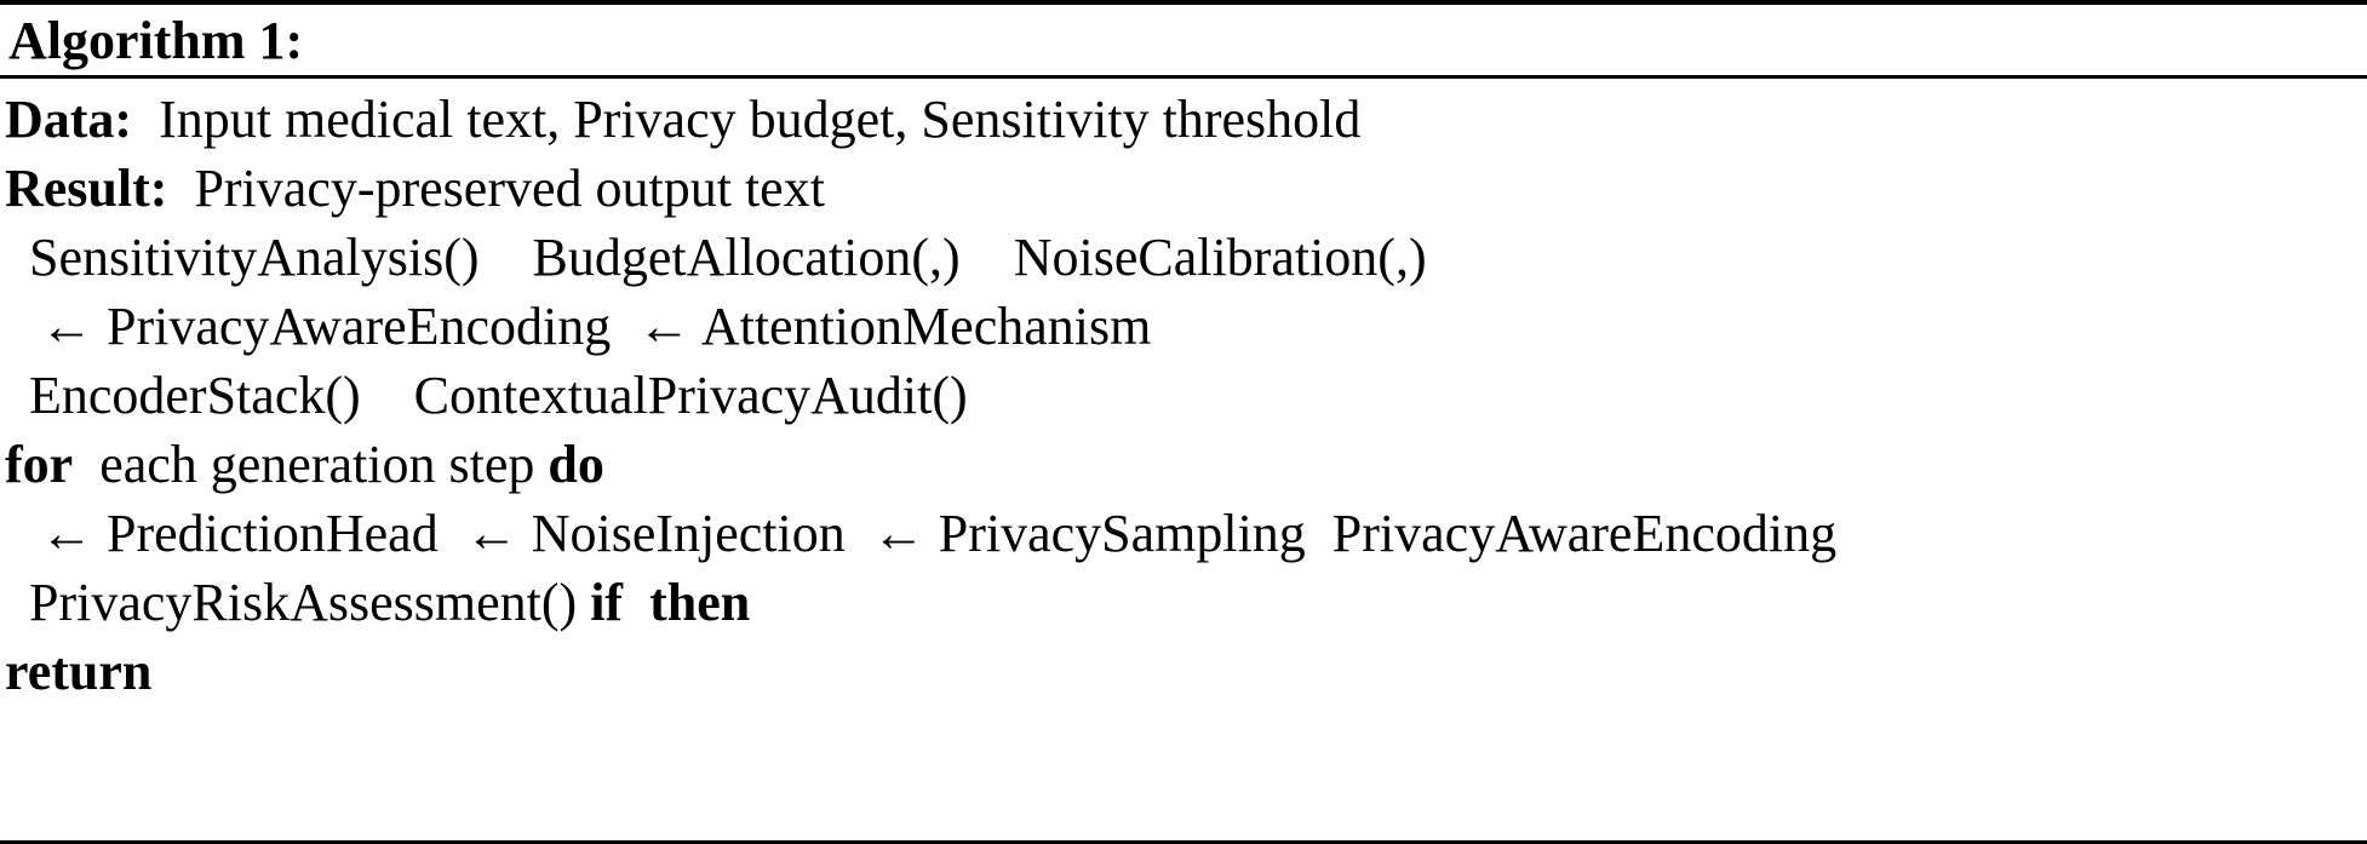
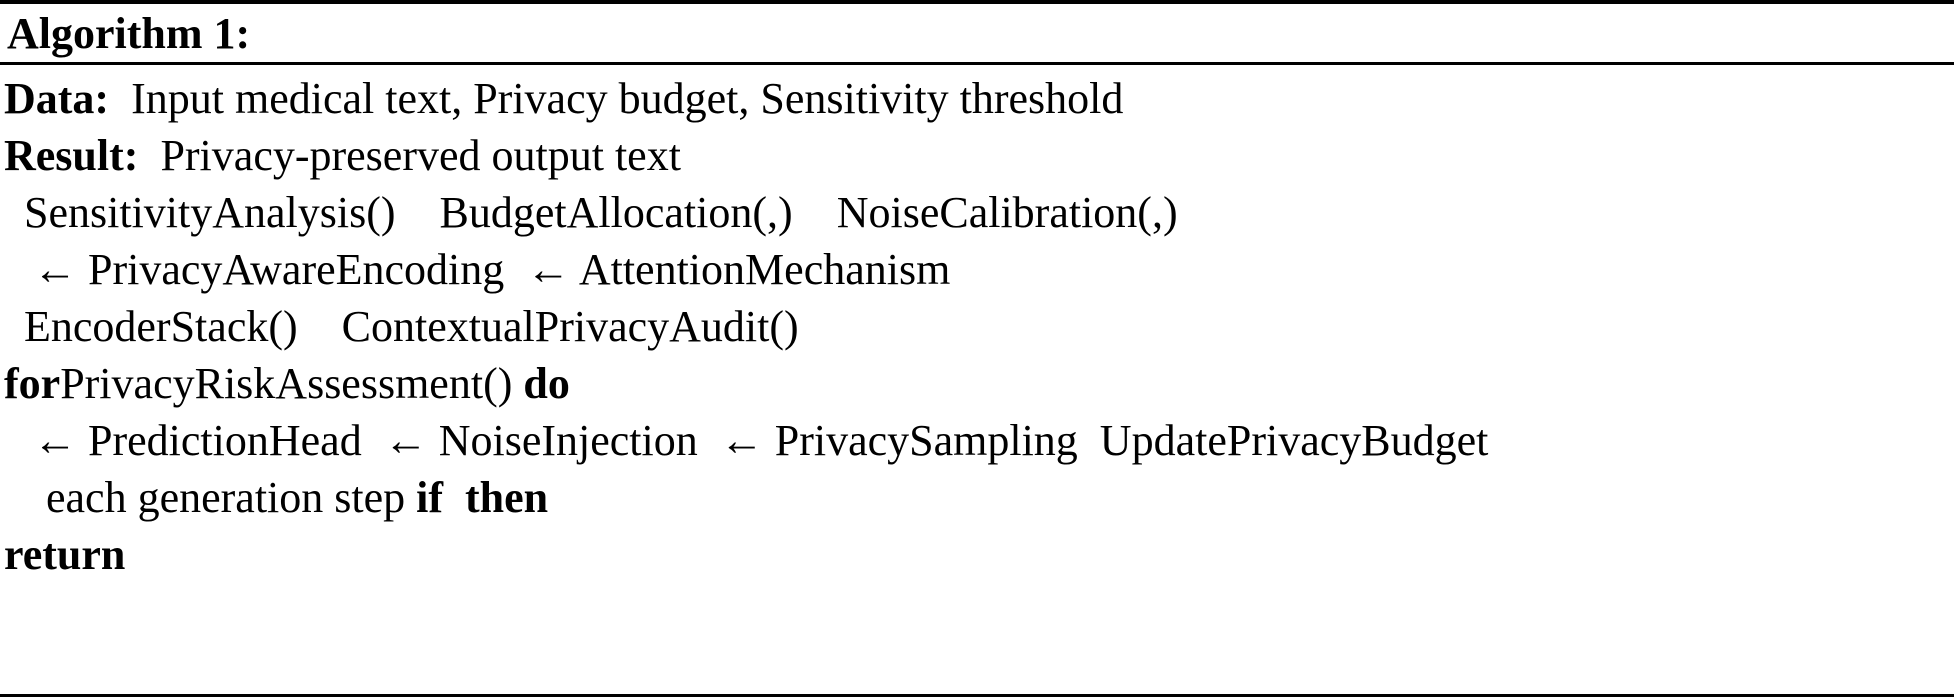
  Algorithm 1:
  Data: Input medical text, Privacy budget, Sensitivity threshold
  Result: Privacy-preserved output text
  SensitivityAnalysis() BudgetAllocation(,) NoiseCalibration(,)
  ← PrivacyAwareEncoding ← AttentionMechanism
  EncoderStack() ContextualPrivacyAudit()
- for each generation step do
+ forPrivacyRiskAssessment() do
- ← PredictionHead ← NoiseInjection ← PrivacySampling PrivacyAwareEncoding
+ ← PredictionHead ← NoiseInjection ← PrivacySampling UpdatePrivacyBudget
- PrivacyRiskAssessment() if then
+ each generation step if then
  return
